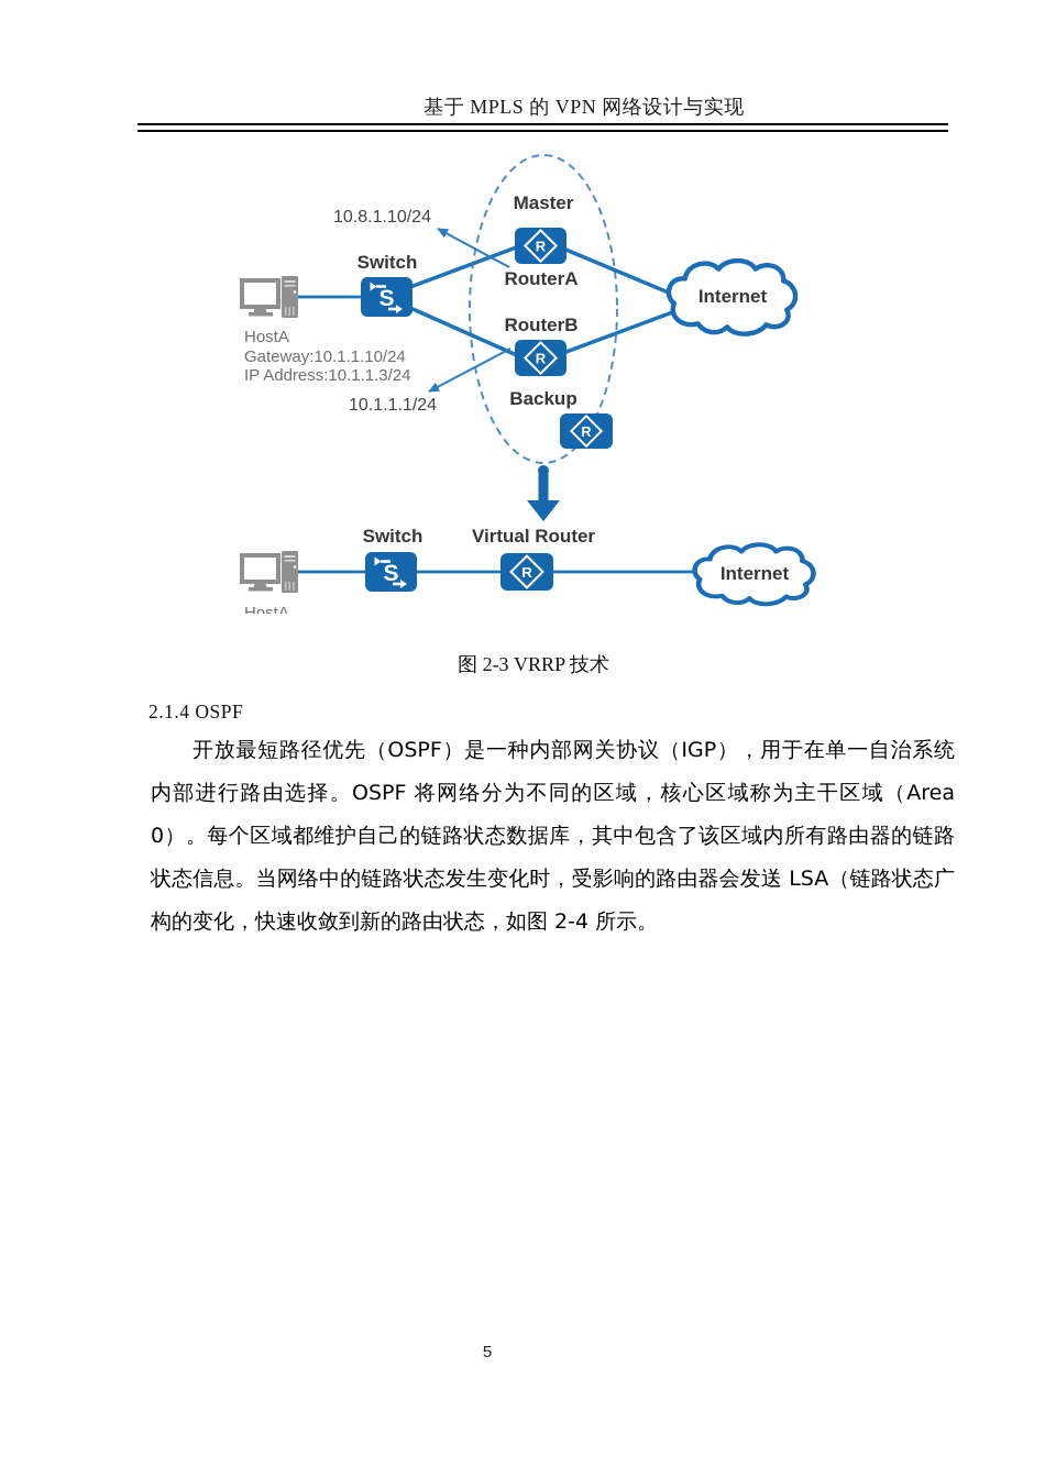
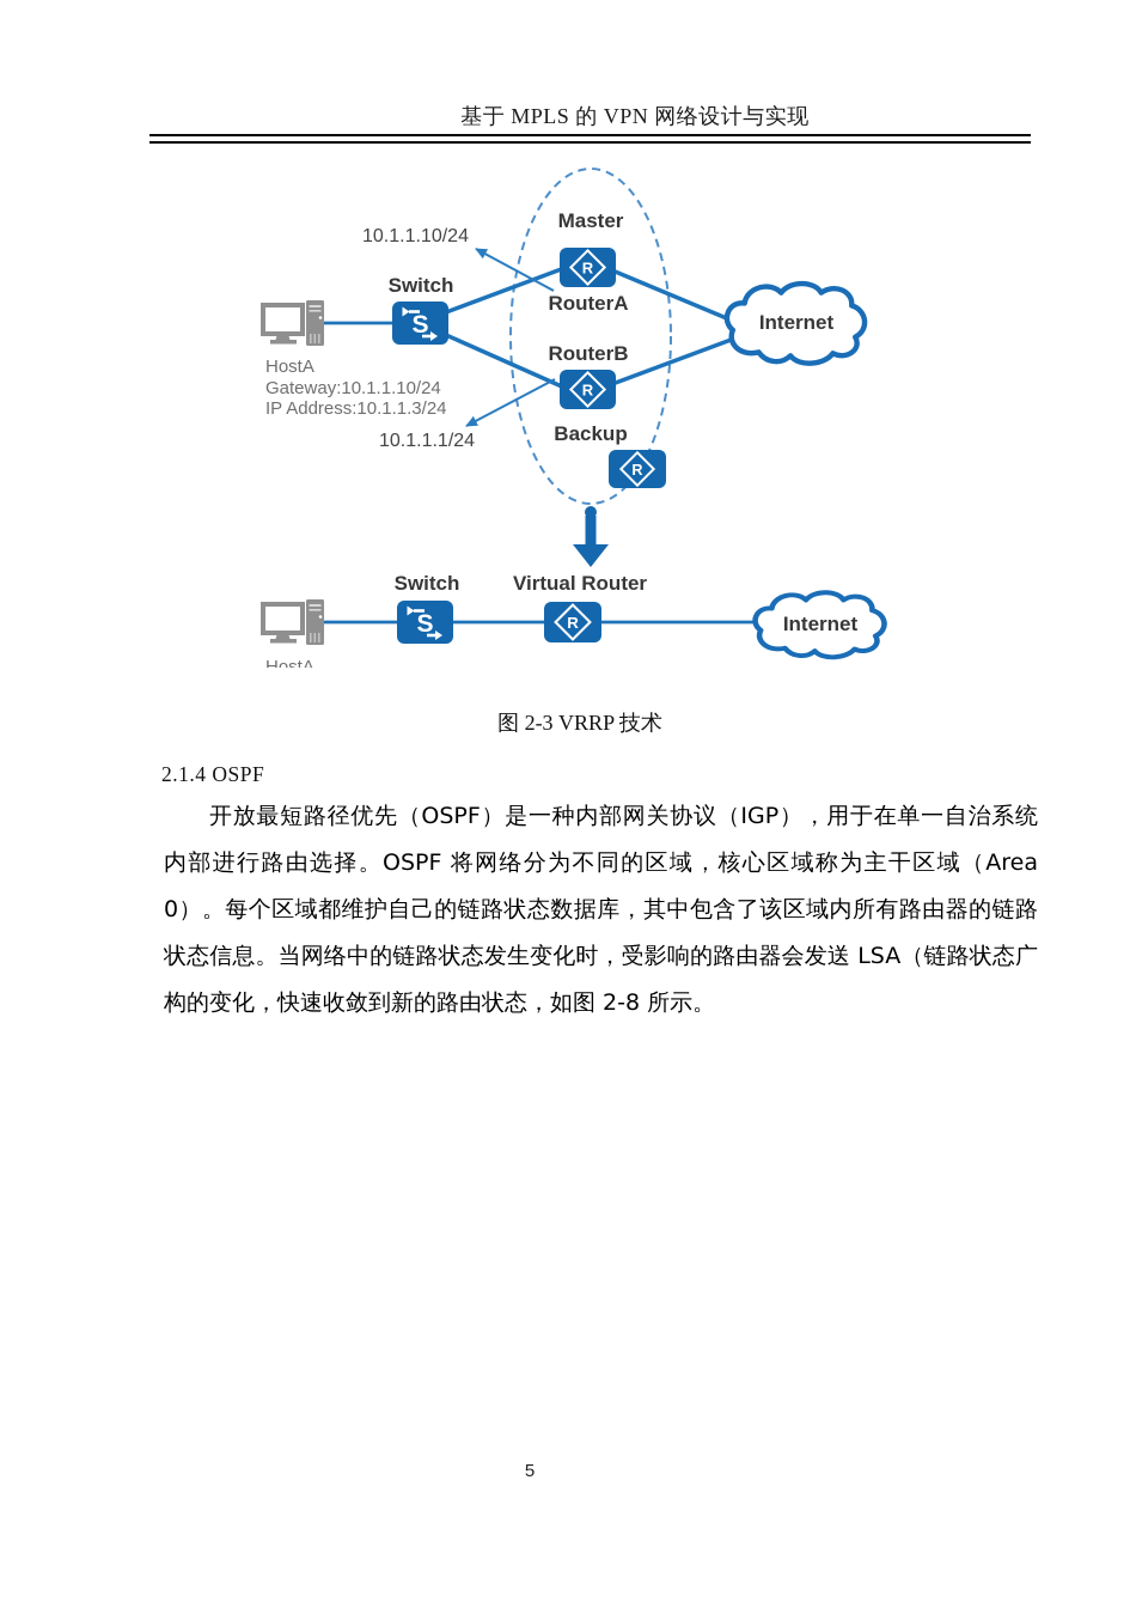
  基于 MPLS 的 VPN 网络设计与实现
  HostA
  Gateway:10.1.1.10/24
  IP Address:10.1.1.3/24
  Switch
  S
  Master
  R
  RouterA
  RouterB
  R
  Backup
  R
- 10.8.1.10/24
+ 10.1.1.10/24
  10.1.1.1/24
  Internet
  Switch
  Virtual Router
  HostA
  S
  R
  Internet
  图 2-3 VRRP 技术
  2.1.4 OSPF
  开放最短路径优先（OSPF）是一种内部网关协议（IGP），用于在单一自治系统
  内部进行路由选择。OSPF 将网络分为不同的区域，核心区域称为主干区域（Area
  0）。每个区域都维护自己的链路状态数据库，其中包含了该区域内所有路由器的链路
  状态信息。当网络中的链路状态发生变化时，受影响的路由器会发送 LSA（链路状态广
- 构的变化，快速收敛到新的路由状态，如图 2-4 所示。
+ 构的变化，快速收敛到新的路由状态，如图 2-8 所示。
  5
